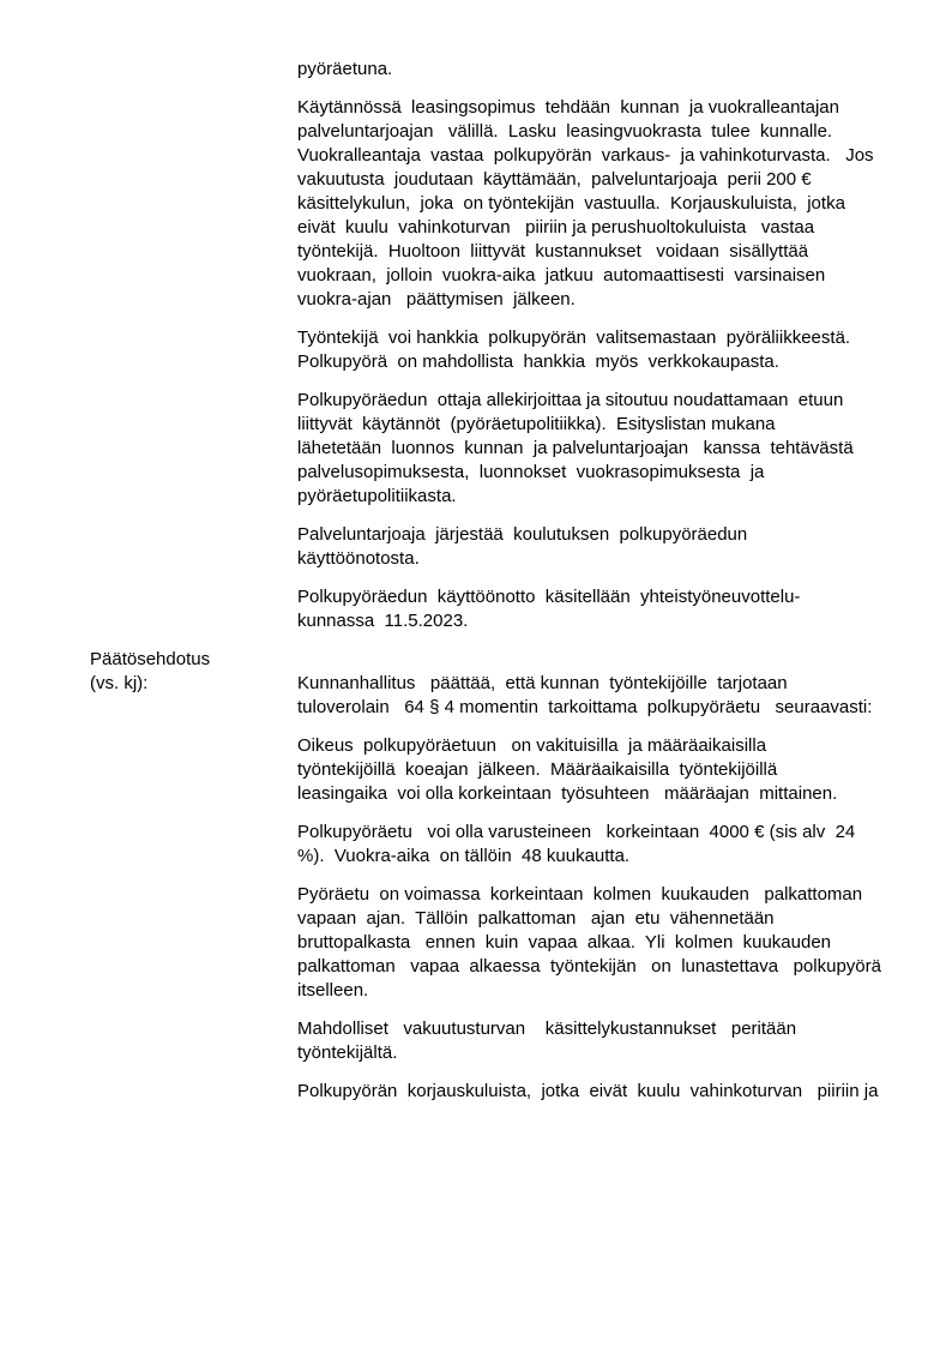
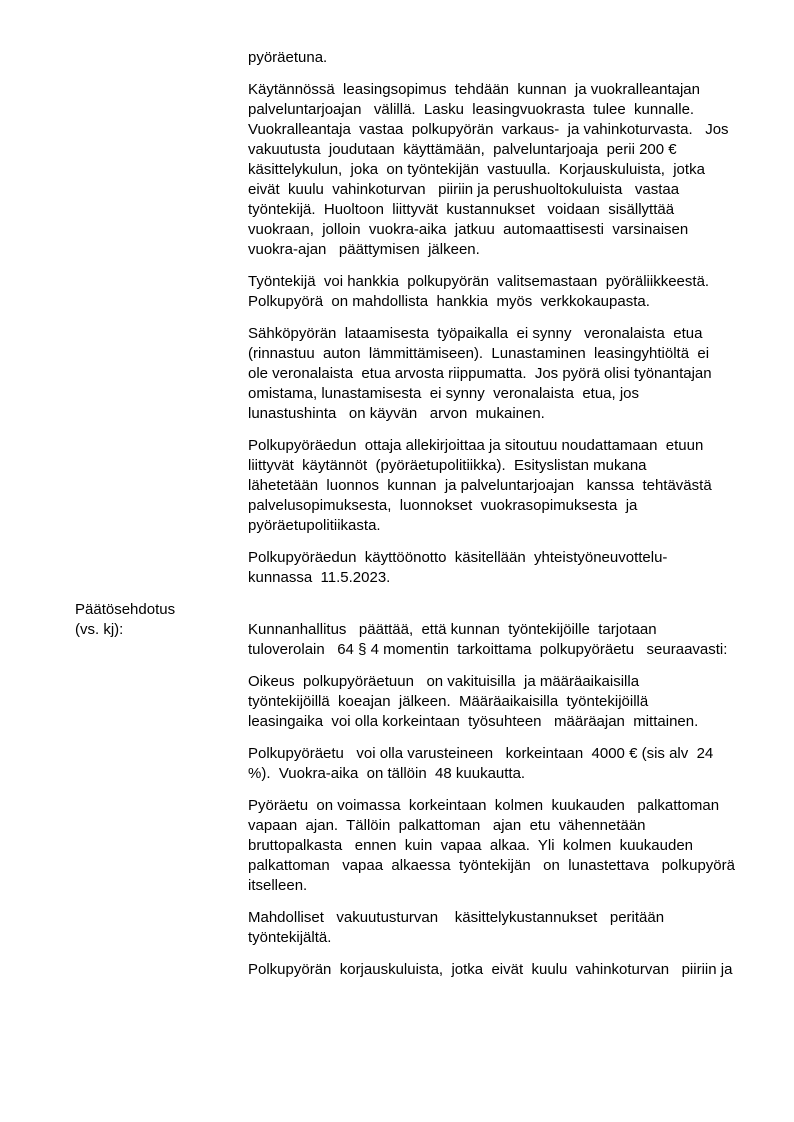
  pyöräetuna.
  Käytännössä leasingsopimus tehdään kunnan ja vuokralleantajan
  palveluntarjoajan välillä. Lasku leasingvuokrasta tulee kunnalle.
  Vuokralleantaja vastaa polkupyörän varkaus- ja vahinkoturvasta. Jos
  vakuutusta joudutaan käyttämään, palveluntarjoaja perii 200 €
  käsittelykulun, joka on työntekijän vastuulla. Korjauskuluista, jotka
  eivät kuulu vahinkoturvan piiriin ja perushuoltokuluista vastaa
  työntekijä. Huoltoon liittyvät kustannukset voidaan sisällyttää
  vuokraan, jolloin vuokra-aika jatkuu automaattisesti varsinaisen
  vuokra-ajan päättymisen jälkeen.
  Työntekijä voi hankkia polkupyörän valitsemastaan pyöräliikkeestä.
  Polkupyörä on mahdollista hankkia myös verkkokaupasta.
+ Sähköpyörän lataamisesta työpaikalla ei synny veronalaista etua
+ (rinnastuu auton lämmittämiseen). Lunastaminen leasingyhtiöltä ei
+ ole veronalaista etua arvosta riippumatta. Jos pyörä olisi työnantajan
+ omistama, lunastamisesta ei synny veronalaista etua, jos
+ lunastushinta on käyvän arvon mukainen.
  Polkupyöräedun ottaja allekirjoittaa ja sitoutuu noudattamaan etuun
  liittyvät käytännöt (pyöräetupolitiikka). Esityslistan mukana
  lähetetään luonnos kunnan ja palveluntarjoajan kanssa tehtävästä
  palvelusopimuksesta, luonnokset vuokrasopimuksesta ja
  pyöräetupolitiikasta.
- Palveluntarjoaja järjestää koulutuksen polkupyöräedun
- käyttöönotosta.
  Polkupyöräedun käyttöönotto käsitellään yhteistyöneuvottelu-
  kunnassa 11.5.2023.
  Päätösehdotus
  (vs. kj):
  Kunnanhallitus päättää, että kunnan työntekijöille tarjotaan
  tuloverolain 64 § 4 momentin tarkoittama polkupyöräetu seuraavasti:
  Oikeus polkupyöräetuun on vakituisilla ja määräaikaisilla
  työntekijöillä koeajan jälkeen. Määräaikaisilla työntekijöillä
  leasingaika voi olla korkeintaan työsuhteen määräajan mittainen.
  Polkupyöräetu voi olla varusteineen korkeintaan 4000 € (sis alv 24
  %). Vuokra-aika on tällöin 48 kuukautta.
  Pyöräetu on voimassa korkeintaan kolmen kuukauden palkattoman
  vapaan ajan. Tällöin palkattoman ajan etu vähennetään
  bruttopalkasta ennen kuin vapaa alkaa. Yli kolmen kuukauden
  palkattoman vapaa alkaessa työntekijän on lunastettava polkupyörä
  itselleen.
  Mahdolliset vakuutusturvan käsittelykustannukset peritään
  työntekijältä.
  Polkupyörän korjauskuluista, jotka eivät kuulu vahinkoturvan piiriin ja
